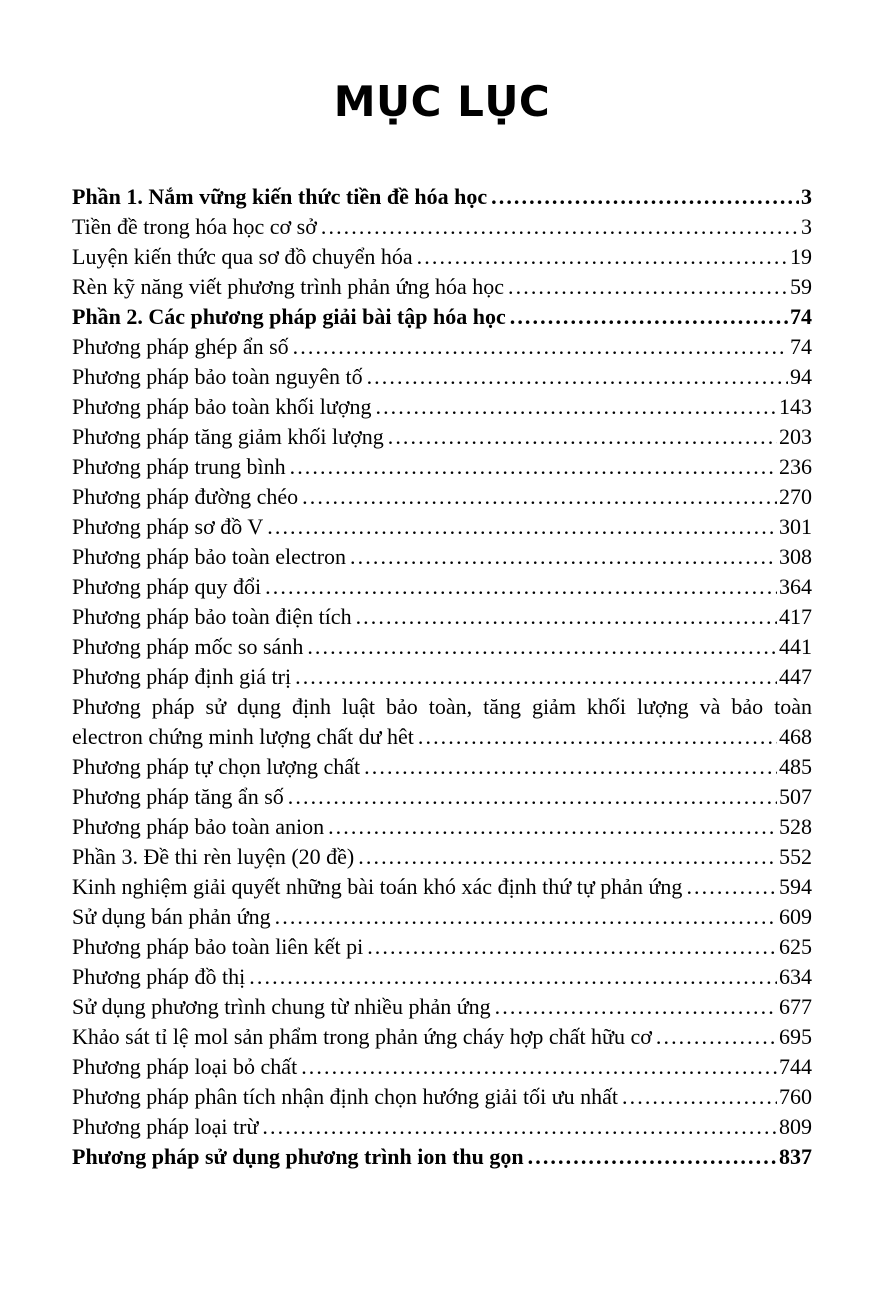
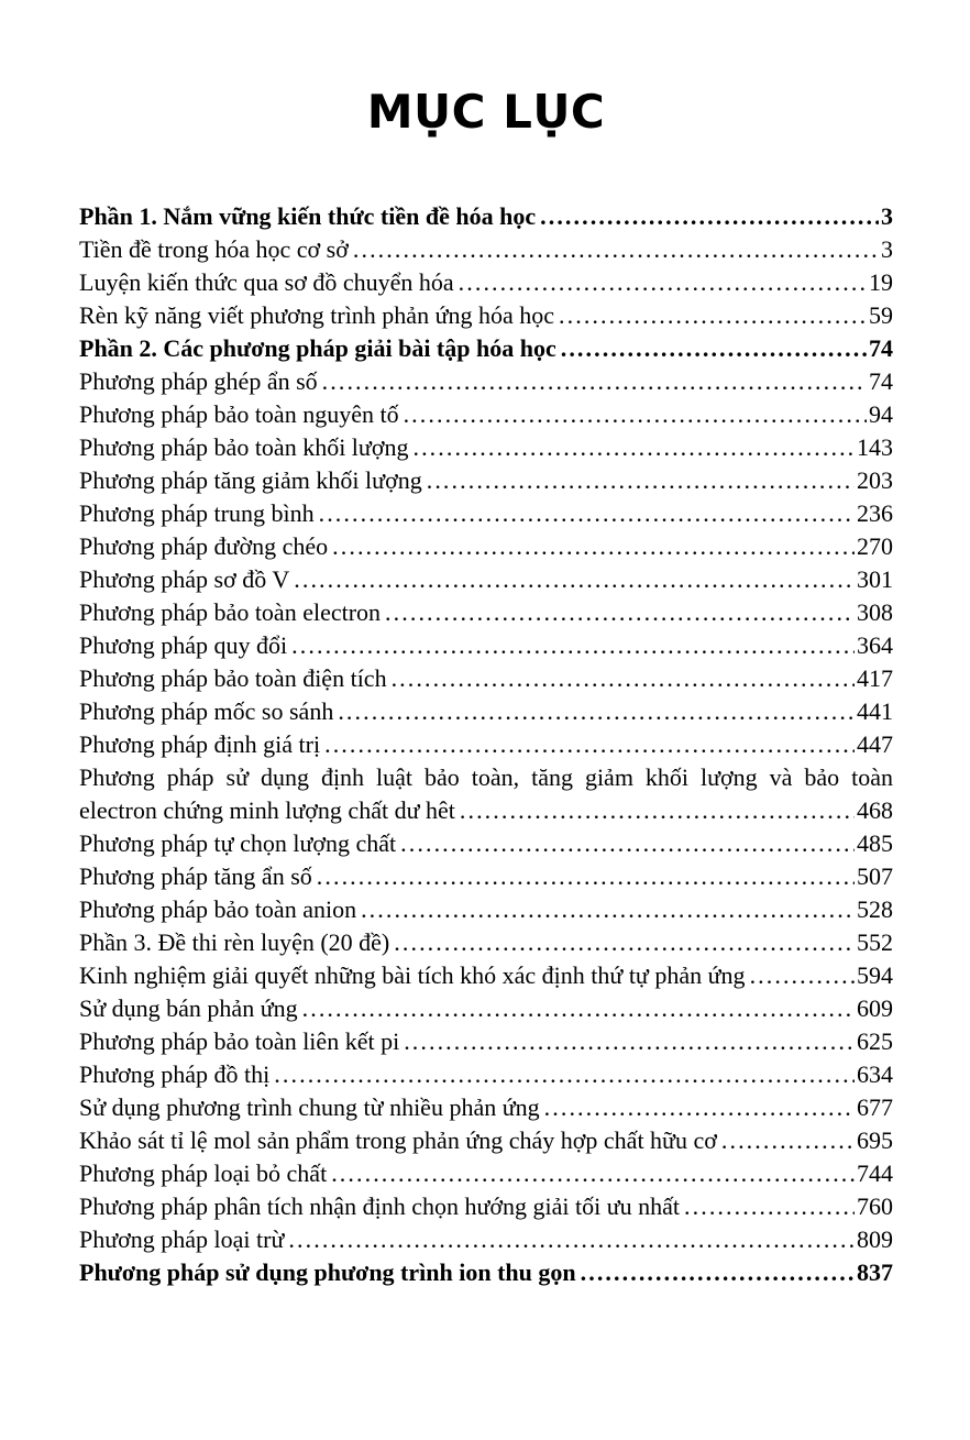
  MỤC LỤC
  Phần 1. Nắm vững kiến thức tiền đề hóa học
  3
  Tiền đề trong hóa học cơ sở
  3
  Luyện kiến thức qua sơ đồ chuyển hóa
  19
  Rèn kỹ năng viết phương trình phản ứng hóa học
  59
  Phần 2. Các phương pháp giải bài tập hóa học
  74
  Phương pháp ghép ẩn số
  74
  Phương pháp bảo toàn nguyên tố
  94
  Phương pháp bảo toàn khối lượng
  143
  Phương pháp tăng giảm khối lượng
  203
  Phương pháp trung bình
  236
  Phương pháp đường chéo
  270
  Phương pháp sơ đồ V
  301
  Phương pháp bảo toàn electron
  308
  Phương pháp quy đổi
  364
  Phương pháp bảo toàn điện tích
  417
  Phương pháp mốc so sánh
  441
  Phương pháp định giá trị
  447
  Phương pháp sử dụng định luật bảo toàn, tăng giảm khối lượng và bảo toàn
  electron chứng minh lượng chất dư hêt
  468
  Phương pháp tự chọn lượng chất
  485
  Phương pháp tăng ẩn số
  507
  Phương pháp bảo toàn anion
  528
  Phần 3. Đề thi rèn luyện (20 đề)
  552
- Kinh nghiệm giải quyết những bài toán khó xác định thứ tự phản ứng
+ Kinh nghiệm giải quyết những bài tích khó xác định thứ tự phản ứng
  594
  Sử dụng bán phản ứng
  609
  Phương pháp bảo toàn liên kết pi
  625
  Phương pháp đồ thị
  634
  Sử dụng phương trình chung từ nhiều phản ứng
  677
  Khảo sát tỉ lệ mol sản phẩm trong phản ứng cháy hợp chất hữu cơ
  695
  Phương pháp loại bỏ chất
  744
  Phương pháp phân tích nhận định chọn hướng giải tối ưu nhất
  760
  Phương pháp loại trừ
  809
  Phương pháp sử dụng phương trình ion thu gọn
  837
